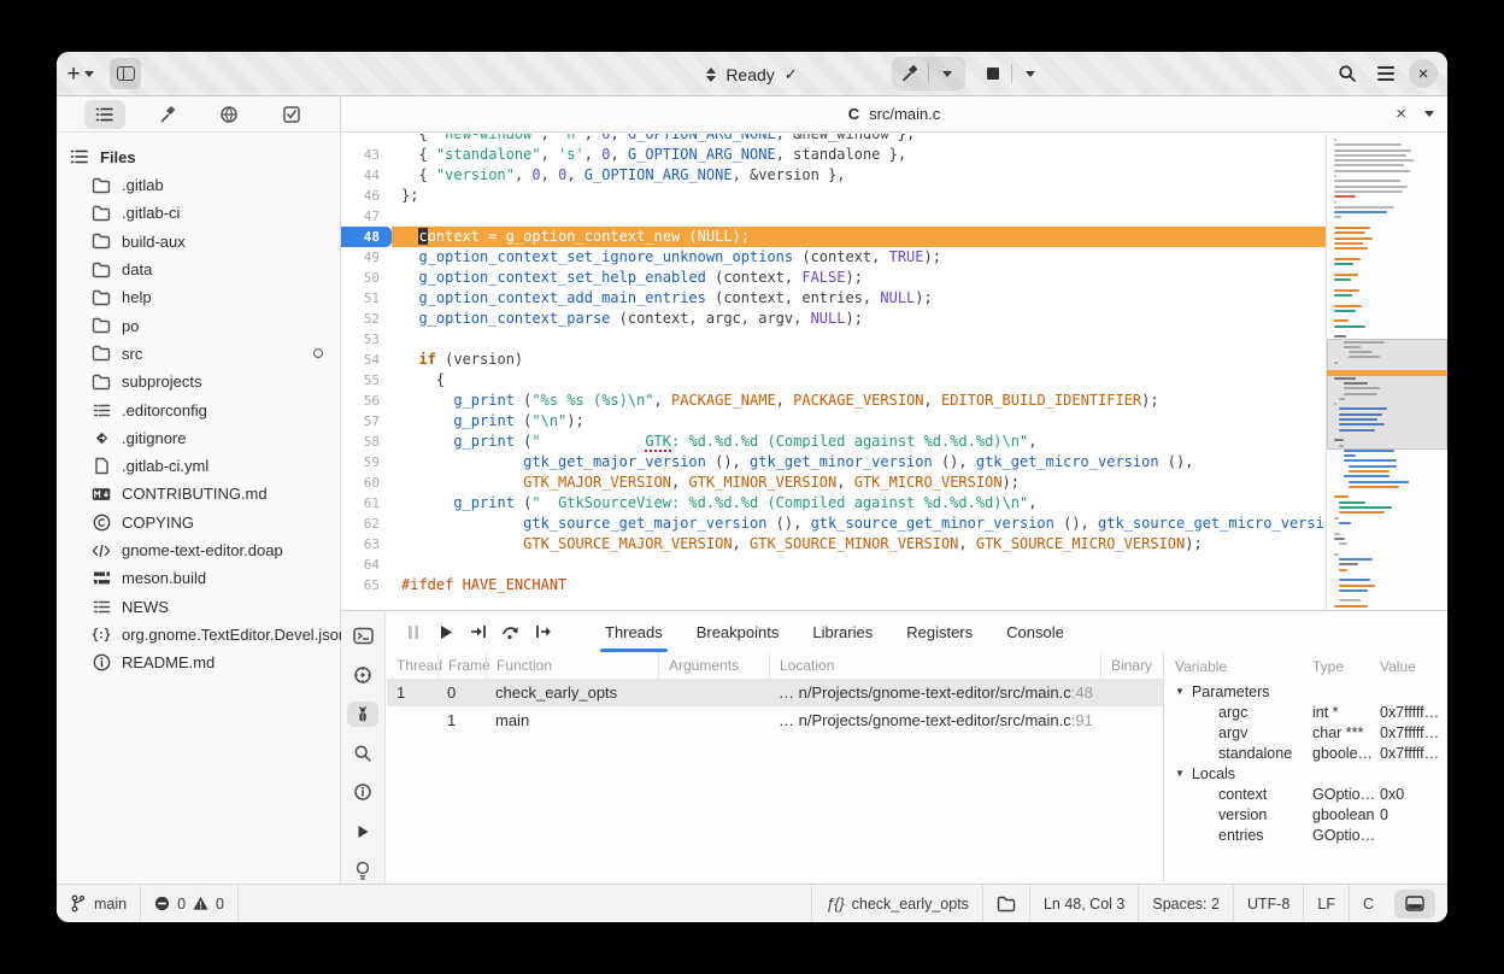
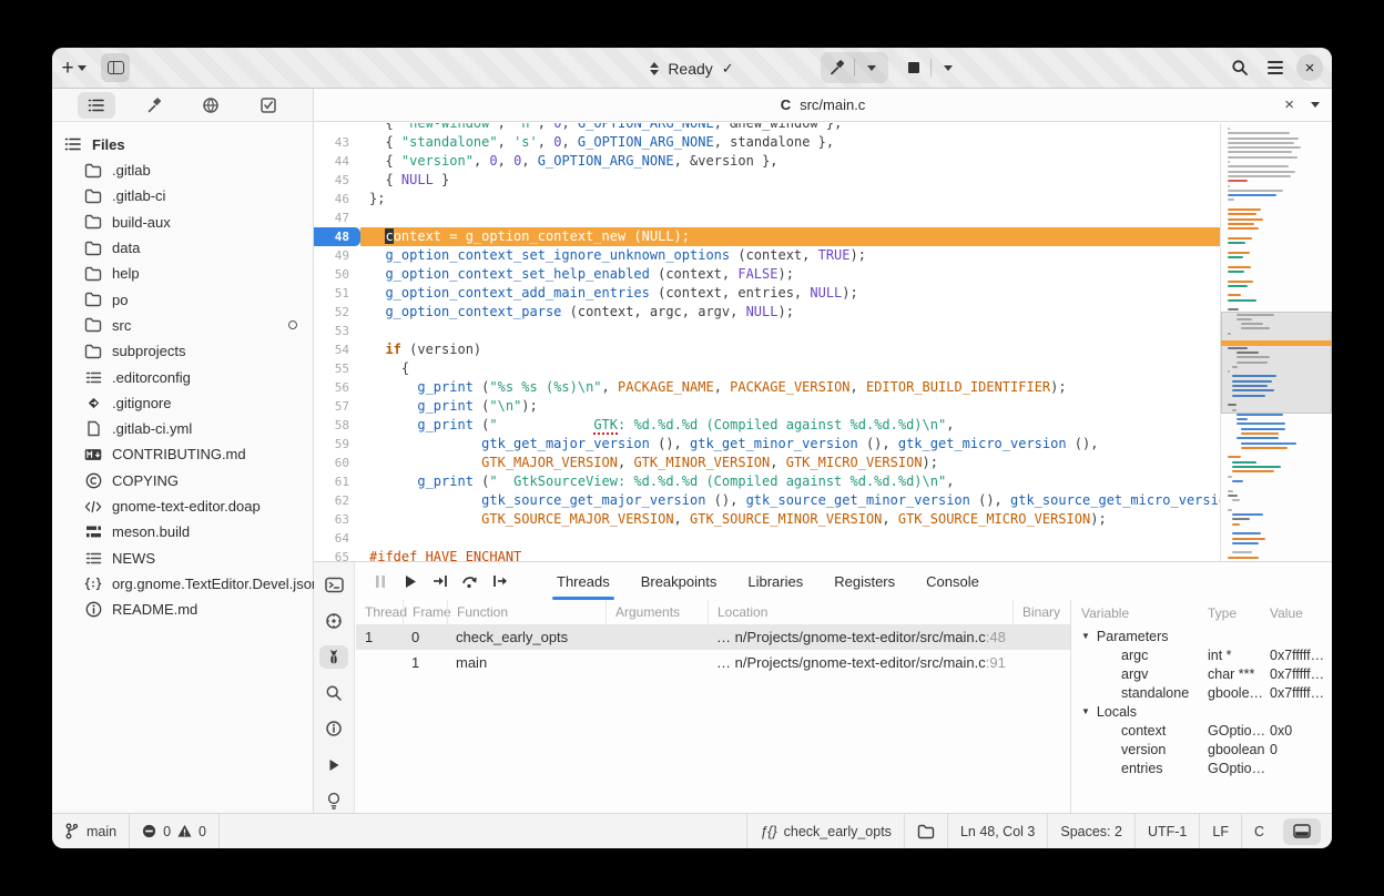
  +
  Ready
  ✓
  ×
  Files
  .gitlab
  .gitlab-ci
  build-aux
  data
  help
  po
  src
  subprojects
  .editorconfig
  .gitignore
  .gitlab-ci.yml
  CONTRIBUTING.md
  COPYING
  gnome-text-editor.doap
  meson.build
  NEWS
  org.gnome.TextEditor.Devel.jso
  README.md
  C
  src/main.c
  ×
  { "new-window", 'n', 0, G_OPTION_ARG_NONE, &new_window },
  43
  { "standalone", 's', 0, G_OPTION_ARG_NONE, standalone },
  44
  { "version", 0, 0, G_OPTION_ARG_NONE, &version },
+ 45
+ { NULL }
  46
  };
  47
  48
  context = g_option_context_new (NULL);
  49
  g_option_context_set_ignore_unknown_options (context, TRUE);
  50
  g_option_context_set_help_enabled (context, FALSE);
  51
  g_option_context_add_main_entries (context, entries, NULL);
  52
  g_option_context_parse (context, argc, argv, NULL);
  53
  54
  if (version)
  55
  {
  56
  g_print ("%s %s (%s)\n", PACKAGE_NAME, PACKAGE_VERSION, EDITOR_BUILD_IDENTIFIER);
  57
  g_print ("\n");
  58
  g_print (" GTK: %d.%d.%d (Compiled against %d.%d.%d)\n",
  59
  gtk_get_major_version (), gtk_get_minor_version (), gtk_get_micro_version (),
  60
  GTK_MAJOR_VERSION, GTK_MINOR_VERSION, GTK_MICRO_VERSION);
  61
  g_print (" GtkSourceView: %d.%d.%d (Compiled against %d.%d.%d)\n",
  62
  gtk_source_get_major_version (), gtk_source_get_minor_version (), gtk_source_get_micro_versi
  63
  GTK_SOURCE_MAJOR_VERSION, GTK_SOURCE_MINOR_VERSION, GTK_SOURCE_MICRO_VERSION);
  64
  65
  #ifdef HAVE_ENCHANT
  Threads
  Breakpoints
  Libraries
  Registers
  Console
  Threa
  Fram
  Function
  Arguments
  Location
  Binary
  1
  0
  check_early_opts
  … n/Projects/gnome-text-editor/src/main.c:48
  1
  main
  … n/Projects/gnome-text-editor/src/main.c:91
  Variable
  Type
  Value
  ▼
  Parameters
  argc
  int *
  0x7fffff…
  argv
  char ***
  0x7fffff…
  standalone
  gboole…
  0x7fffff…
  ▼
  Locals
  context
  GOptio…
  0x0
  version
  gboolean
  0
  entries
  GOptio…
  main
  0
  0
  ƒ{}
  check_early_opts
  Ln 48, Col 3
  Spaces: 2
- UTF-8
+ UTF-1
  LF
  C
